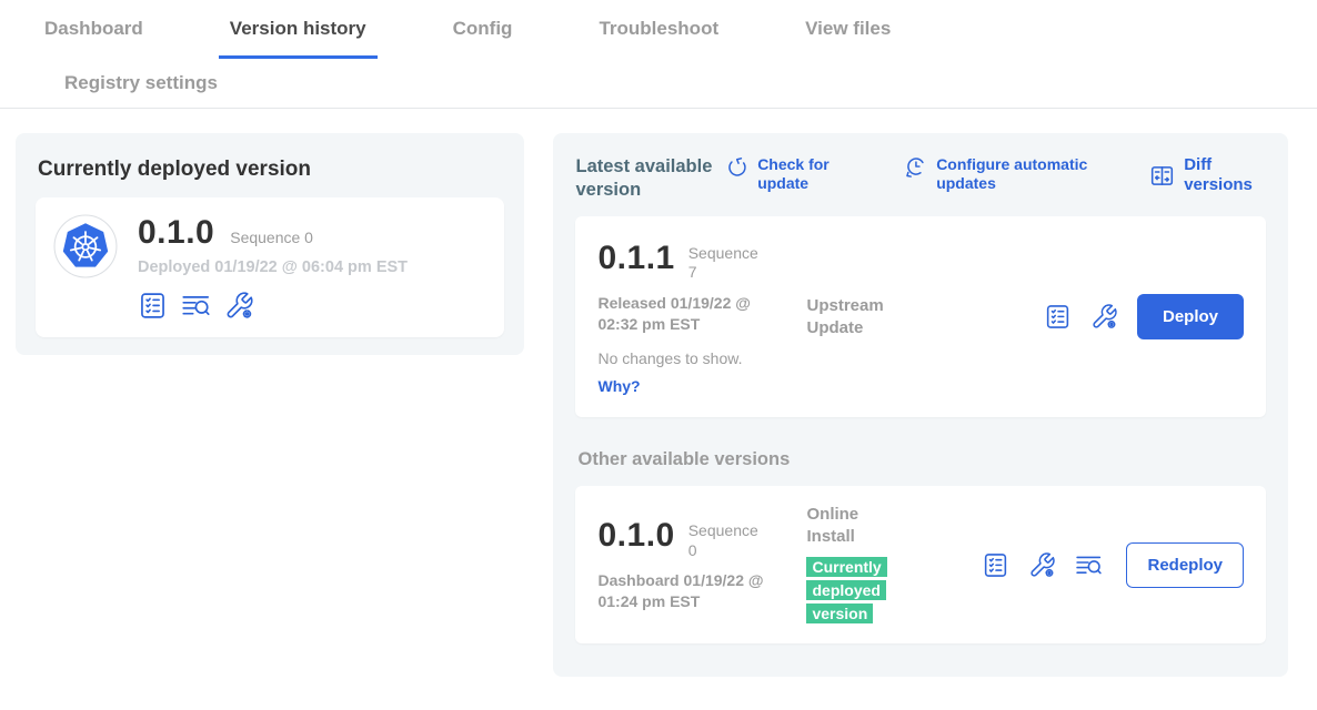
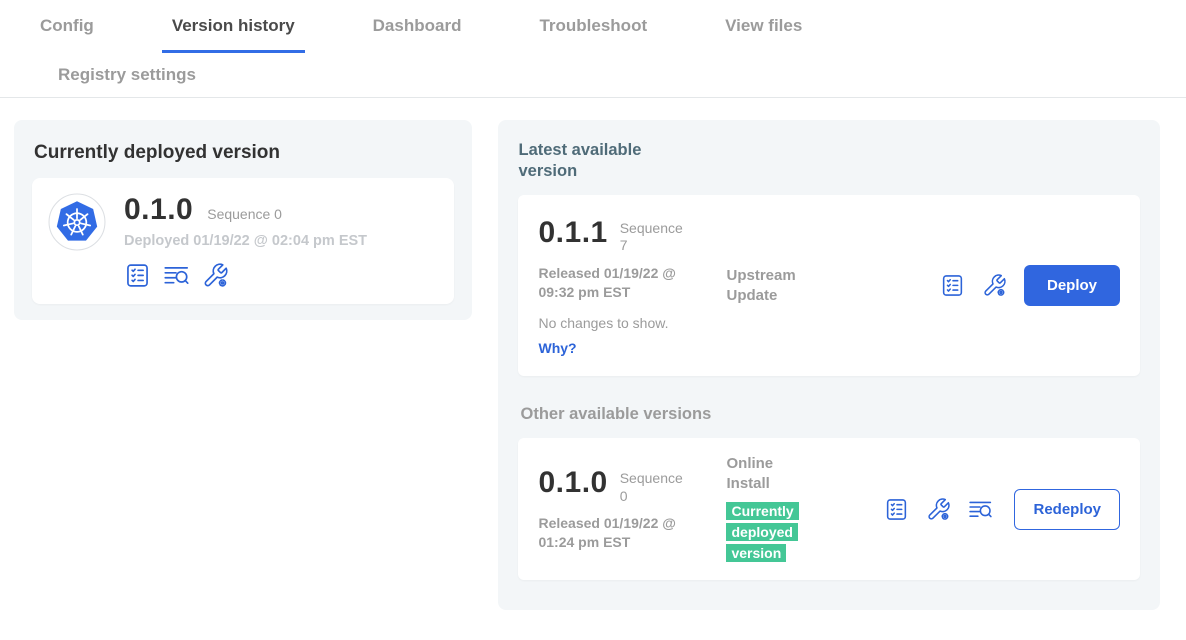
- Dashboard
+ Config
  Version history
- Config
+ Dashboard
  Troubleshoot
  View files
  Registry settings
  Currently deployed version
  0.1.0
  Sequence 0
- Deployed 01/19/22 @ 06:04 pm EST
+ Deployed 01/19/22 @ 02:04 pm EST
  Latest available version
- Check for update
- Configure automatic updates
- Diff versions
  0.1.1
  Sequence 7
- Released 01/19/22 @ 02:32 pm EST
+ Released 01/19/22 @ 09:32 pm EST
  No changes to show.
  Why?
  Upstream Update
  Deploy
  Other available versions
  0.1.0
  Sequence 0
- Dashboard 01/19/22 @ 01:24 pm EST
+ Released 01/19/22 @ 01:24 pm EST
  Online Install
  Currently deployed version
  Redeploy
